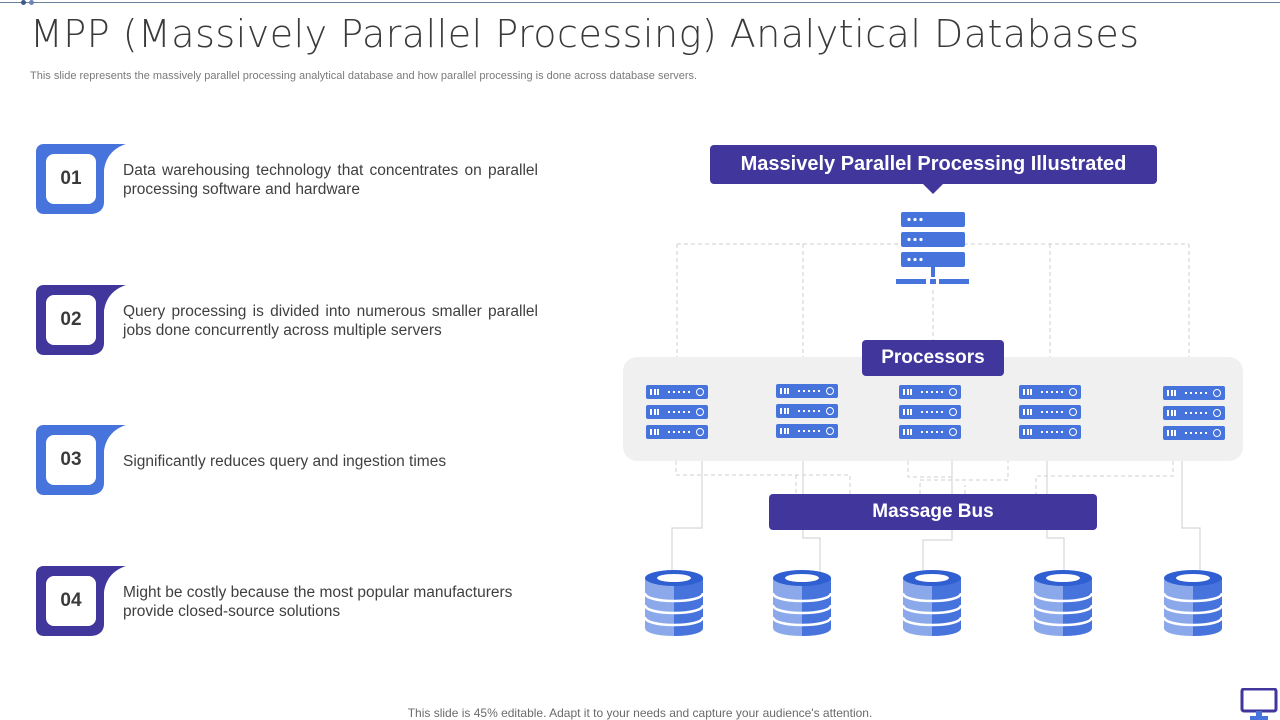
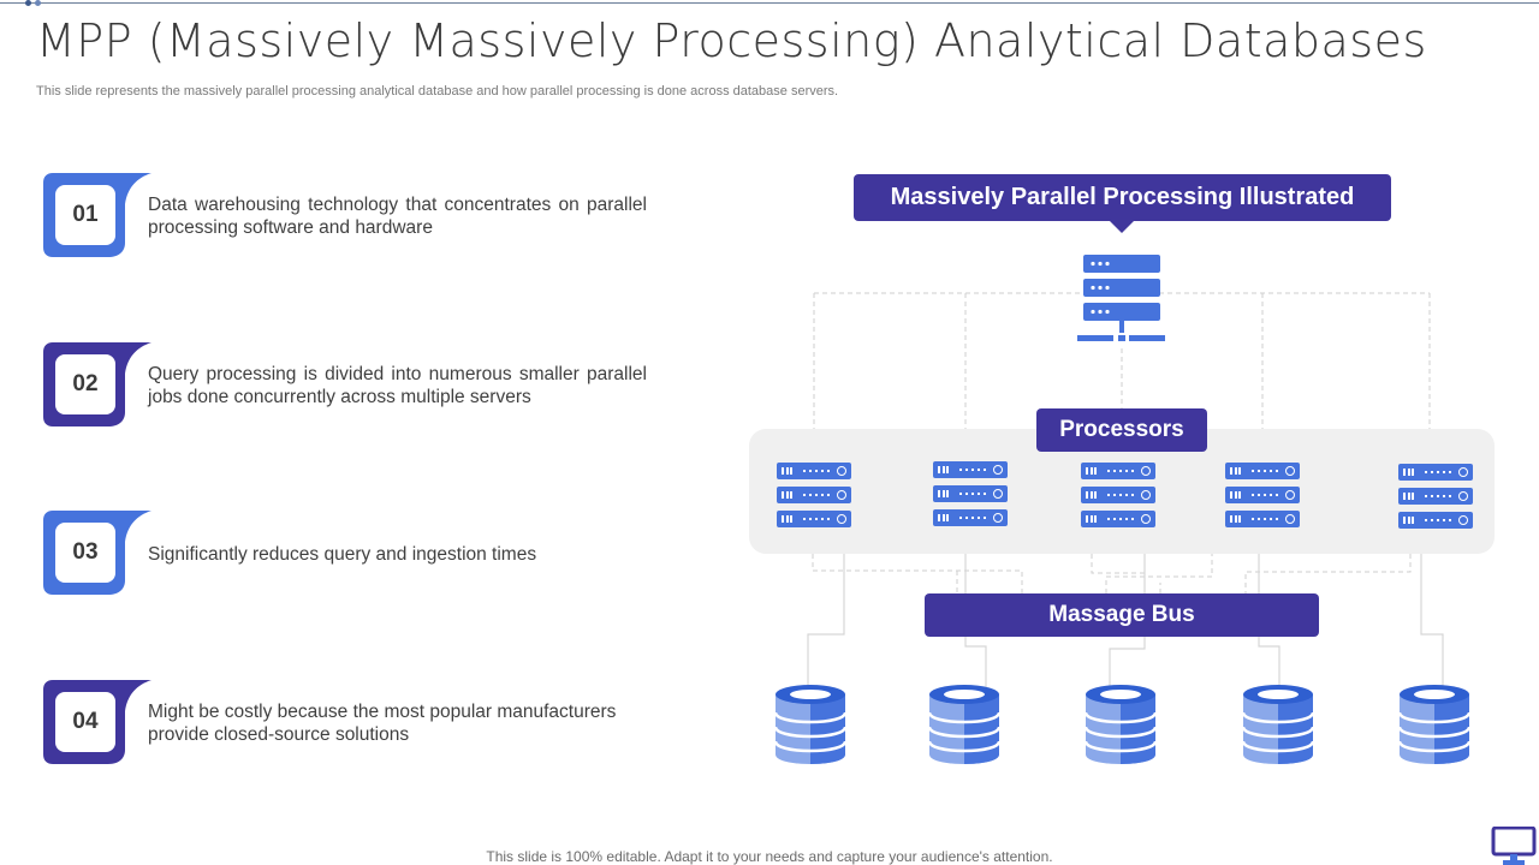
- MPP (Massively Parallel Processing) Analytical Databases
+ MPP (Massively Massively Processing) Analytical Databases
  This slide represents the massively parallel processing analytical database and how parallel processing is done across database servers.
  01
  Data warehousing technology that concentrates on parallel processing software and hardware
  02
  Query processing is divided into numerous smaller parallel jobs done concurrently across multiple servers
  03
  Significantly reduces query and ingestion times
  04
  Might be costly because the most popular manufacturers provide closed-source solutions
  Massively Parallel Processing Illustrated
  Processors
  Massage Bus
- This slide is 45% editable. Adapt it to your needs and capture your audience's attention.
+ This slide is 100% editable. Adapt it to your needs and capture your audience's attention.
